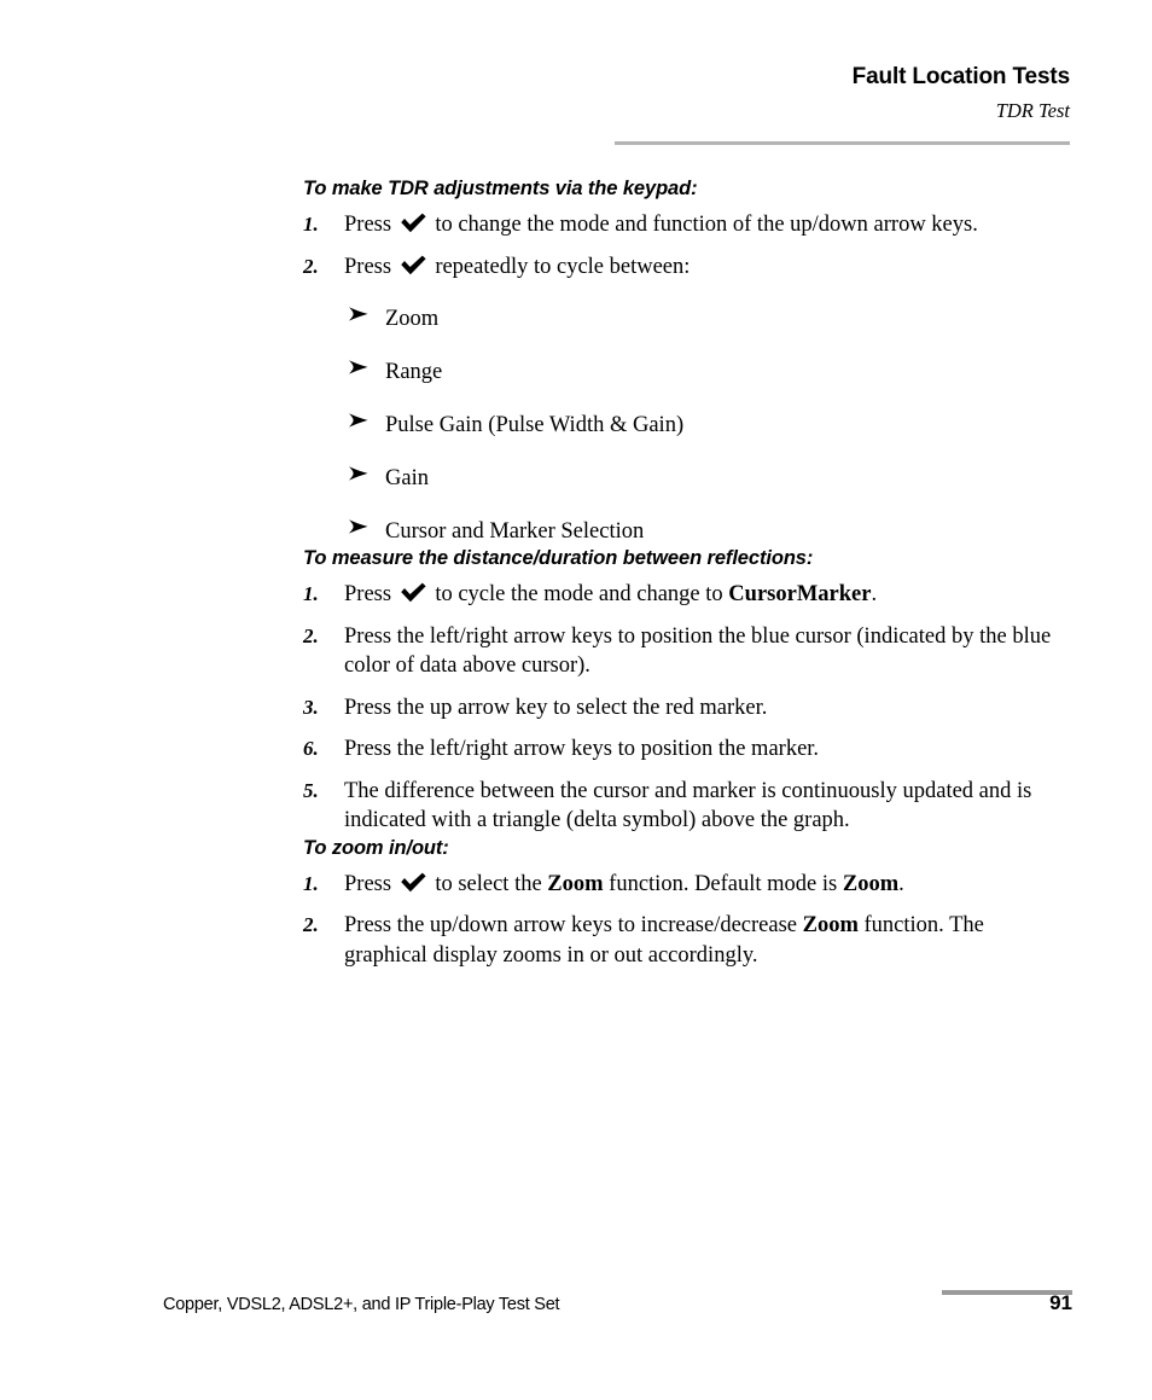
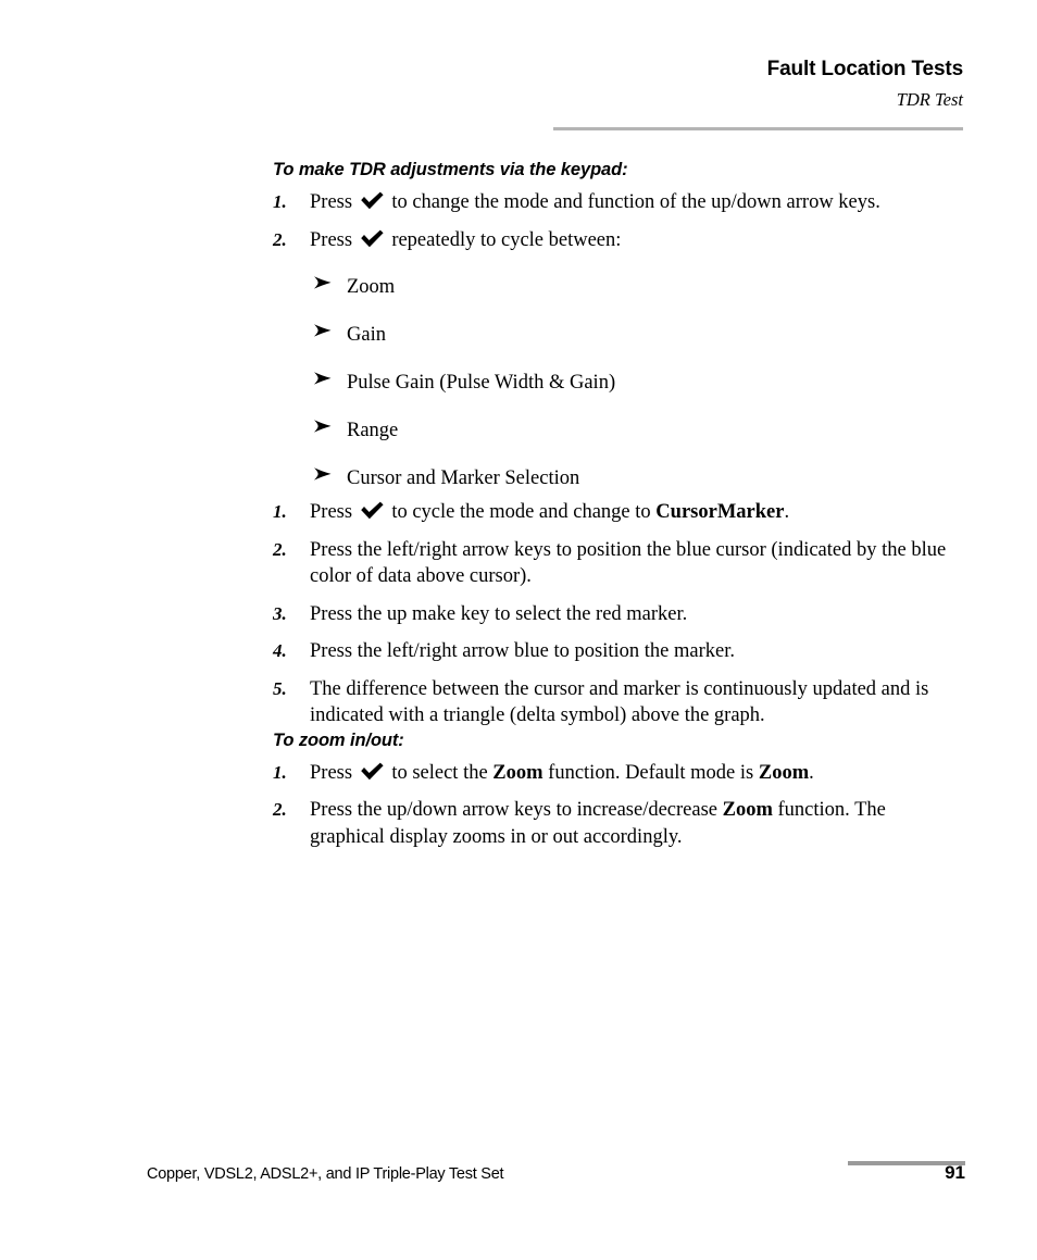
  Fault Location Tests
  TDR Test
  To make TDR adjustments via the keypad:
  1.
  Press to change the mode and function of the up/down arrow keys.
  2.
  Press repeatedly to cycle between:
  Zoom
- Range
+ Gain
  Pulse Gain (Pulse Width & Gain)
- Gain
+ Range
  Cursor and Marker Selection
- To measure the distance/duration between reflections:
  1.
  Press to cycle the mode and change to CursorMarker.
  2.
  Press the left/right arrow keys to position the blue cursor (indicated by the blue color of data above cursor).
  3.
- Press the up arrow key to select the red marker.
+ Press the up make key to select the red marker.
- 6.
+ 4.
- Press the left/right arrow keys to position the marker.
+ Press the left/right arrow blue to position the marker.
  5.
  The difference between the cursor and marker is continuously updated and is indicated with a triangle (delta symbol) above the graph.
  To zoom in/out:
  1.
  Press to select the Zoom function. Default mode is Zoom.
  2.
  Press the up/down arrow keys to increase/decrease Zoom function. The graphical display zooms in or out accordingly.
  Copper, VDSL2, ADSL2+, and IP Triple-Play Test Set
  91
